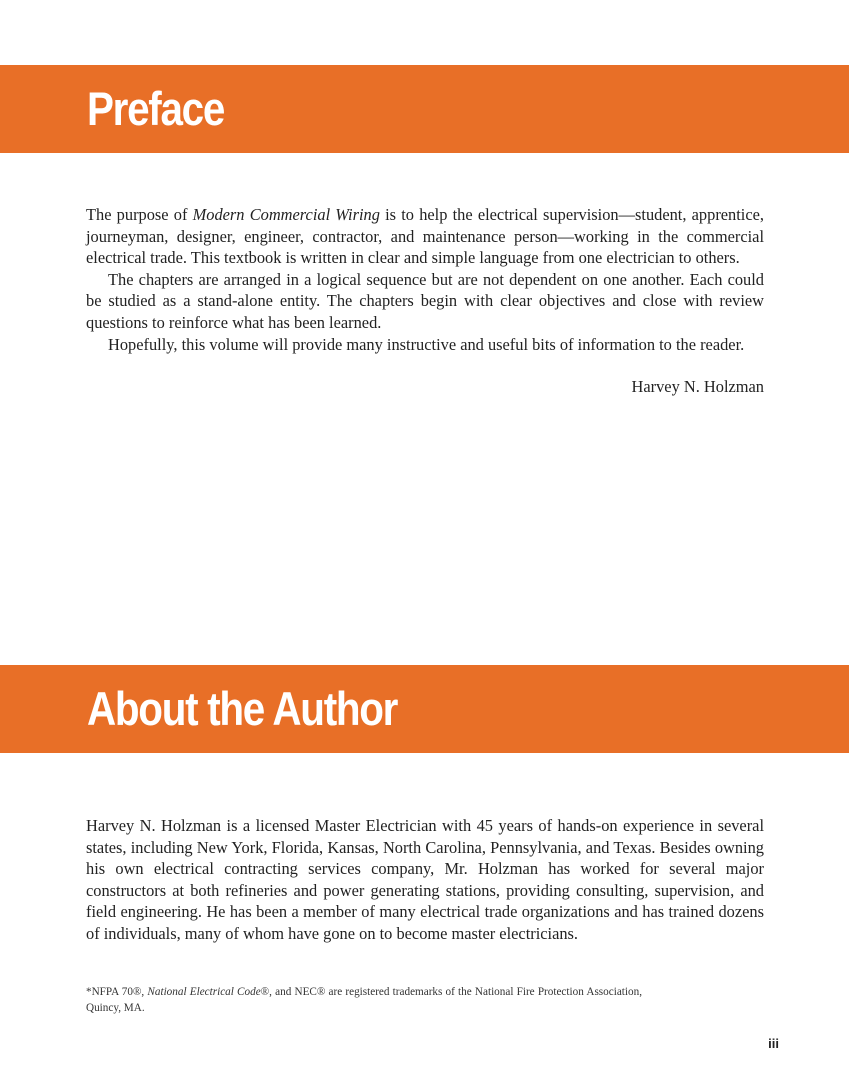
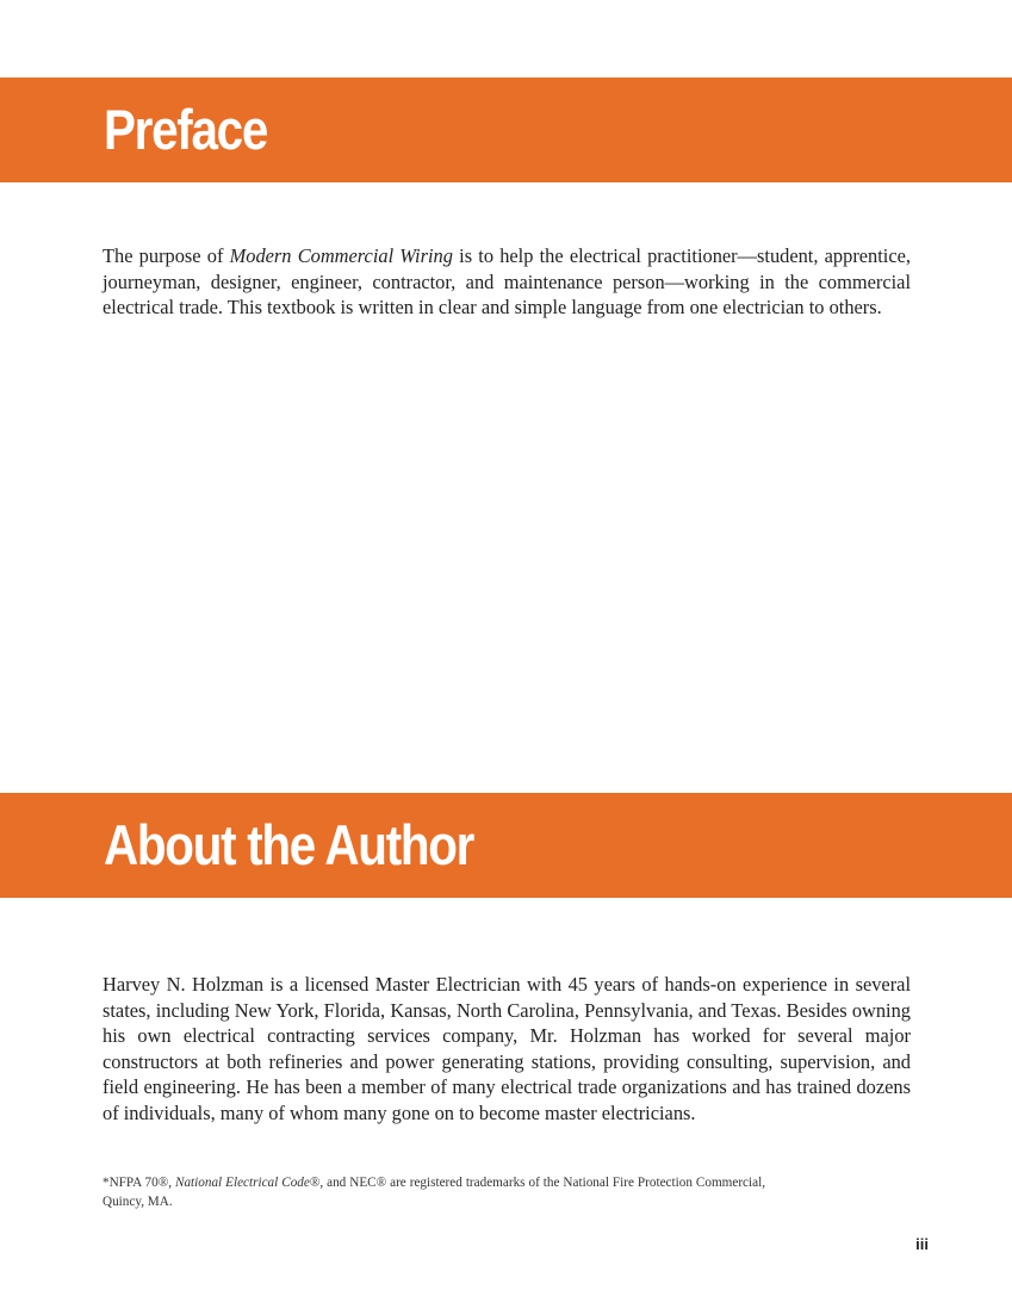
  Preface
- The purpose of Modern Commercial Wiring is to help the electrical supervision—student, apprentice, journeyman, designer, engineer, contractor, and maintenance person—working in the commercial electrical trade. This textbook is written in clear and simple language from one electrician to others.
+ The purpose of Modern Commercial Wiring is to help the electrical practitioner—student, apprentice, journeyman, designer, engineer, contractor, and maintenance person—working in the commercial electrical trade. This textbook is written in clear and simple language from one electrician to others.
- The chapters are arranged in a logical sequence but are not dependent on one another. Each could be studied as a stand-alone entity. The chapters begin with clear objectives and close with review questions to reinforce what has been learned.
- Hopefully, this volume will provide many instructive and useful bits of information to the reader.
- Harvey N. Holzman
  About the Author
- Harvey N. Holzman is a licensed Master Electrician with 45 years of hands-on experience in several states, including New York, Florida, Kansas, North Carolina, Pennsylvania, and Texas. Besides owning his own electrical contracting services company, Mr. Holzman has worked for several major constructors at both refineries and power generating stations, providing consulting, supervision, and field engineering. He has been a member of many electrical trade organizations and has trained dozens of individuals, many of whom have gone on to become master electricians.
+ Harvey N. Holzman is a licensed Master Electrician with 45 years of hands-on experience in several states, including New York, Florida, Kansas, North Carolina, Pennsylvania, and Texas. Besides owning his own electrical contracting services company, Mr. Holzman has worked for several major constructors at both refineries and power generating stations, providing consulting, supervision, and field engineering. He has been a member of many electrical trade organizations and has trained dozens of individuals, many of whom many gone on to become master electricians.
- *NFPA 70®, National Electrical Code®, and NEC® are registered trademarks of the National Fire Protection Association, Quincy, MA.
+ *NFPA 70®, National Electrical Code®, and NEC® are registered trademarks of the National Fire Protection Commercial, Quincy, MA.
  iii
